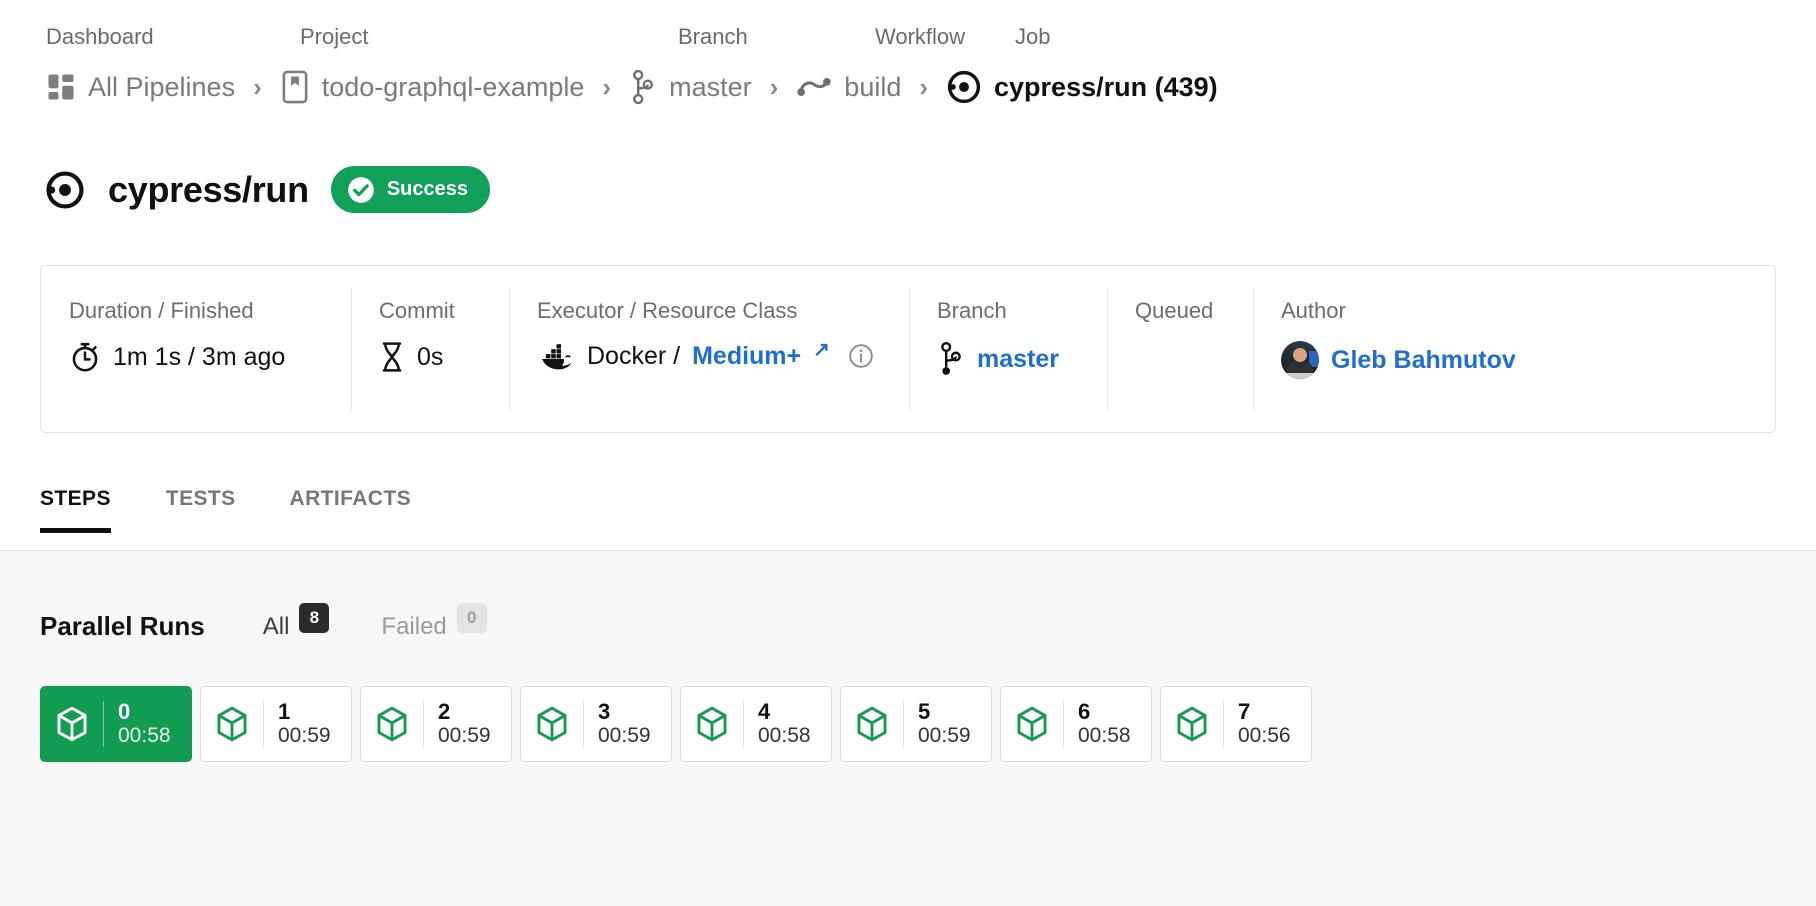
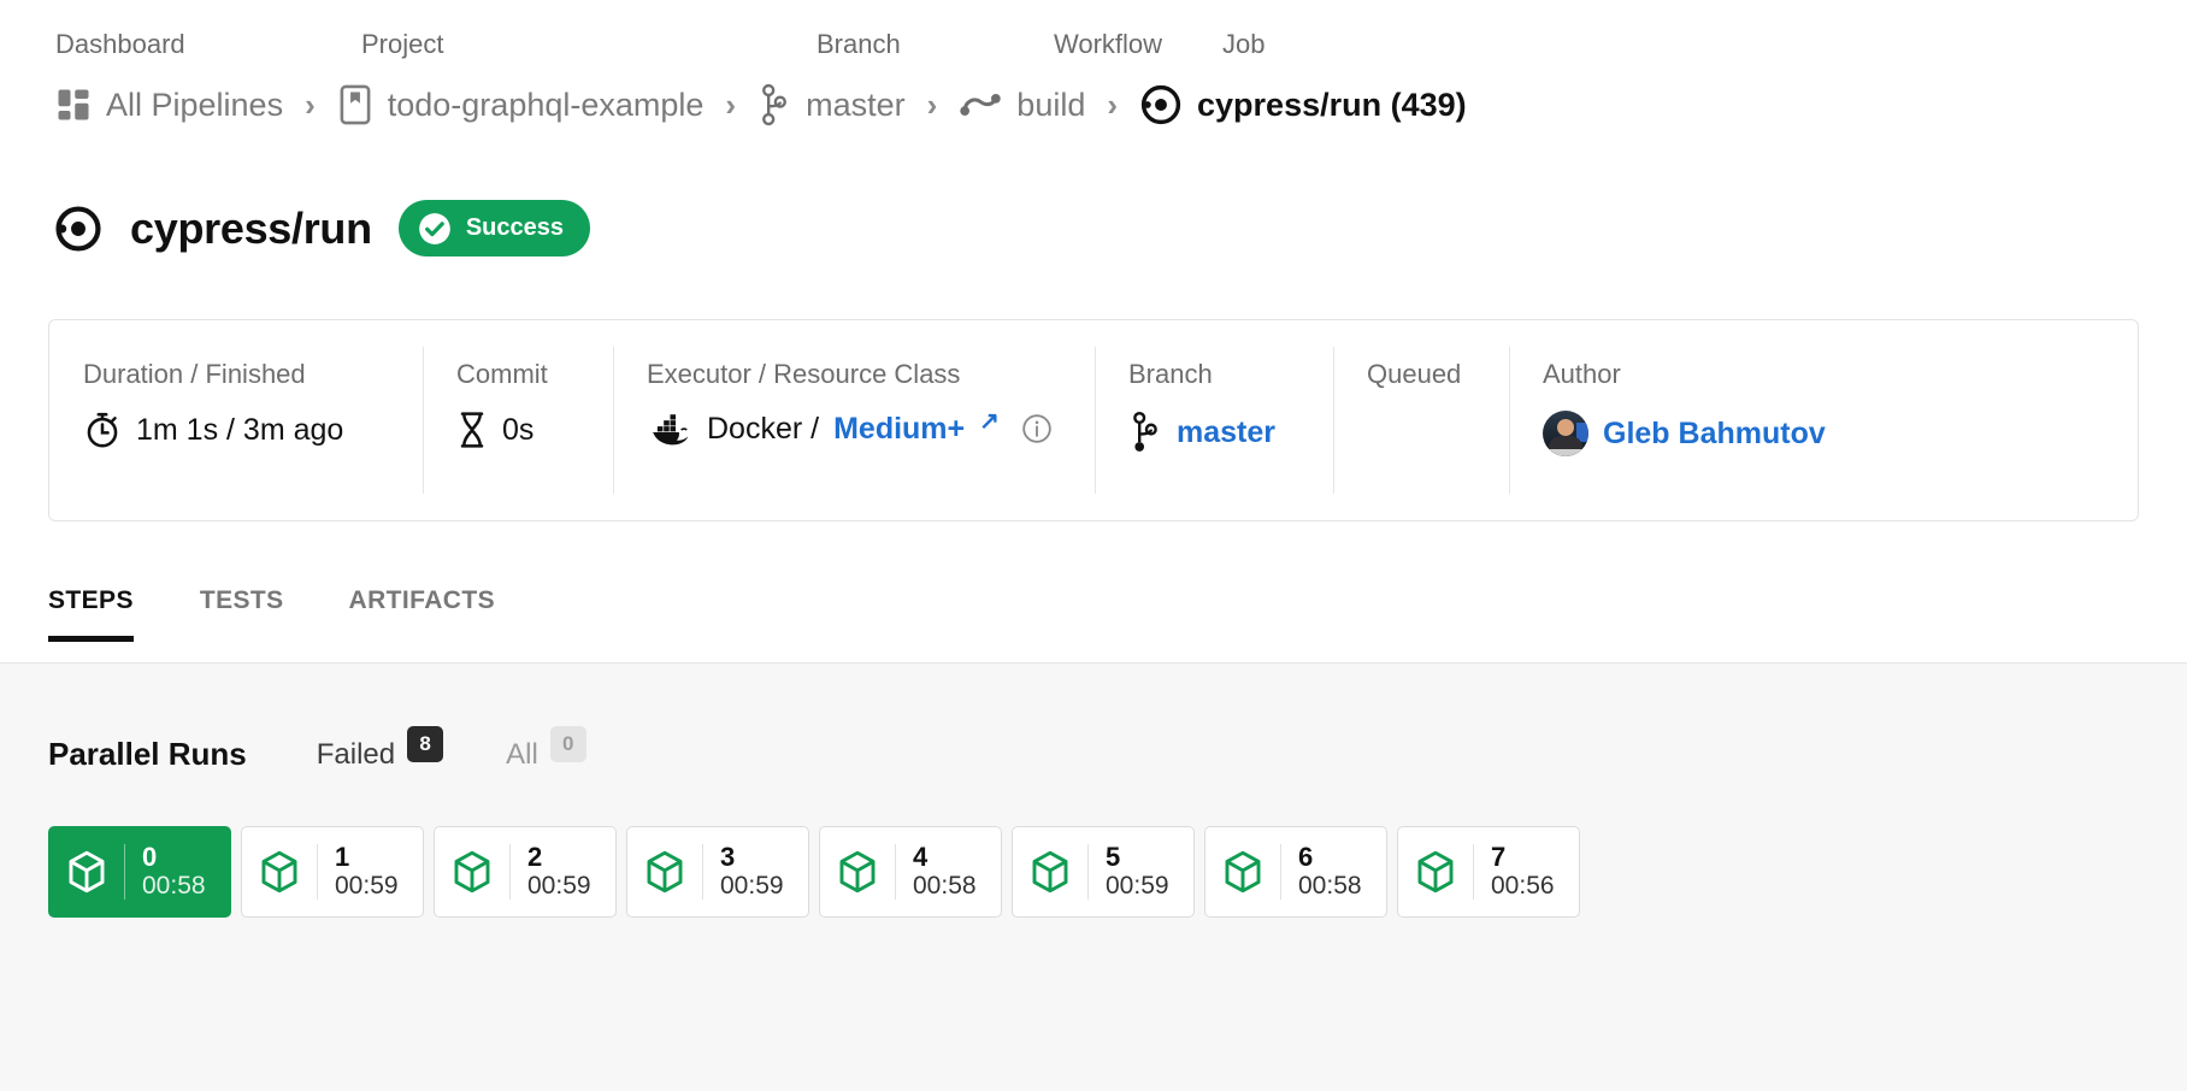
  Dashboard
  Project
  Branch
  Workflow
  Job
  All Pipelines
  ›
  todo-graphql-example
  ›
  master
  ›
  build
  ›
  cypress/run (439)
  cypress/run
  Success
  Duration / Finished
  1m 1s / 3m ago
  Commit
  0s
  Executor / Resource Class
  Docker /
  Medium+
  ↗
  Branch
  master
  Queued
  Author
  Gleb Bahmutov
  STEPS
  TESTS
  ARTIFACTS
  Parallel Runs
- All
+ Failed
  8
- Failed
+ All
  0
  0
  00:58
  1
  00:59
  2
  00:59
  3
  00:59
  4
  00:58
  5
  00:59
  6
  00:58
  7
  00:56
